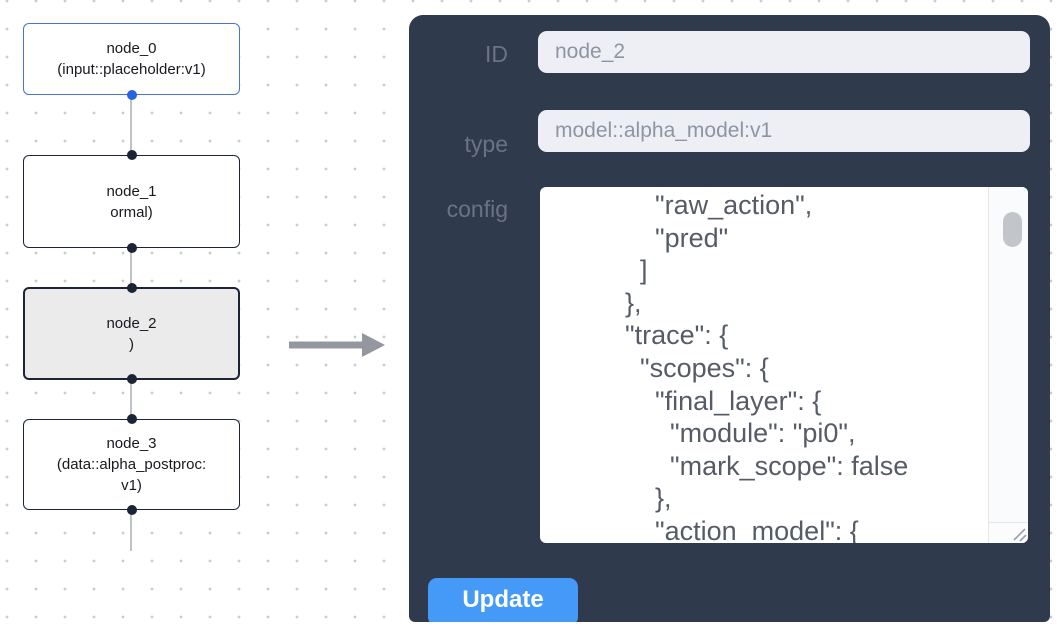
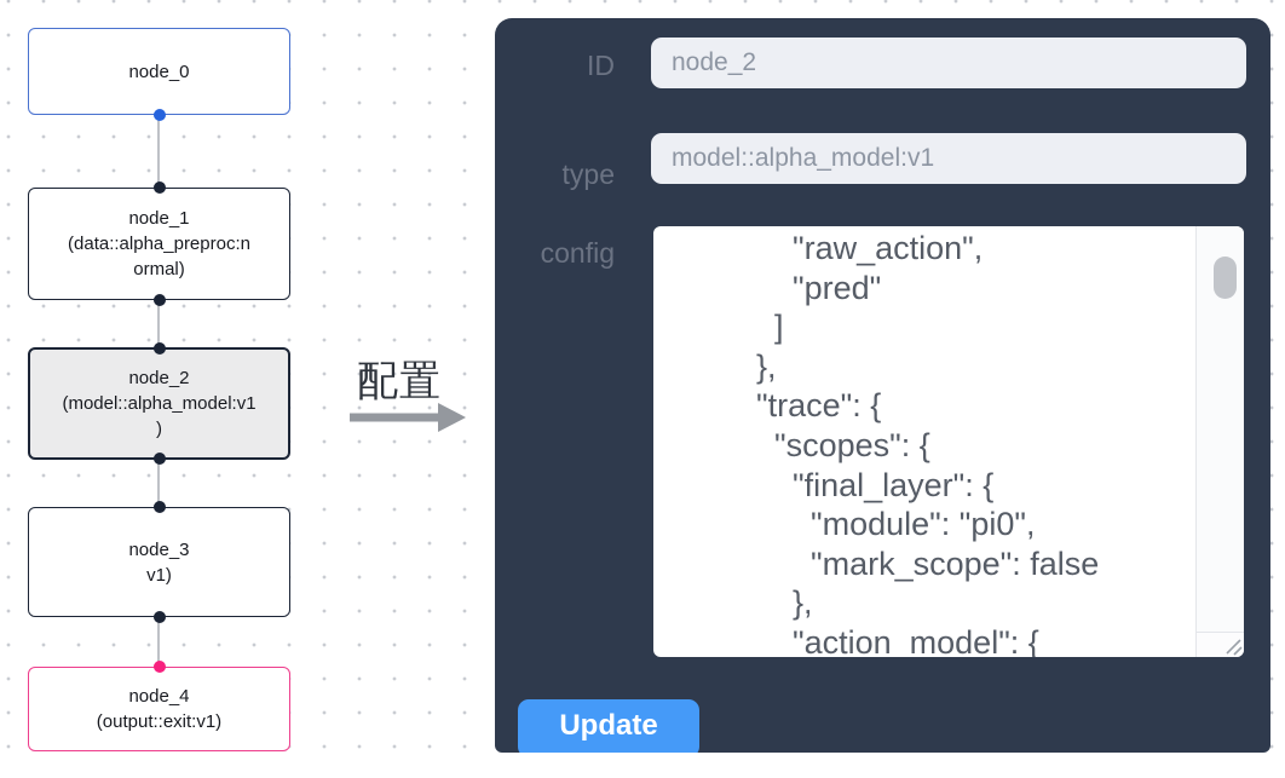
  node_0
- (input::placeholder:v1)
  node_1
+ (data::alpha_preproc:n
  ormal)
  node_2
+ (model::alpha_model:v1
  )
  node_3
- (data::alpha_postproc:
  v1)
+ node_4
+ (output::exit:v1)
+ 配置
  ID
  node_2
  type
  model::alpha_model:v1
  config
  "raw_action",
  "pred"
  ]
  },
  "trace": {
  "scopes": {
  "final_layer": {
  "module": "pi0",
  "mark_scope": false
  },
  "action_model": {
  Update
